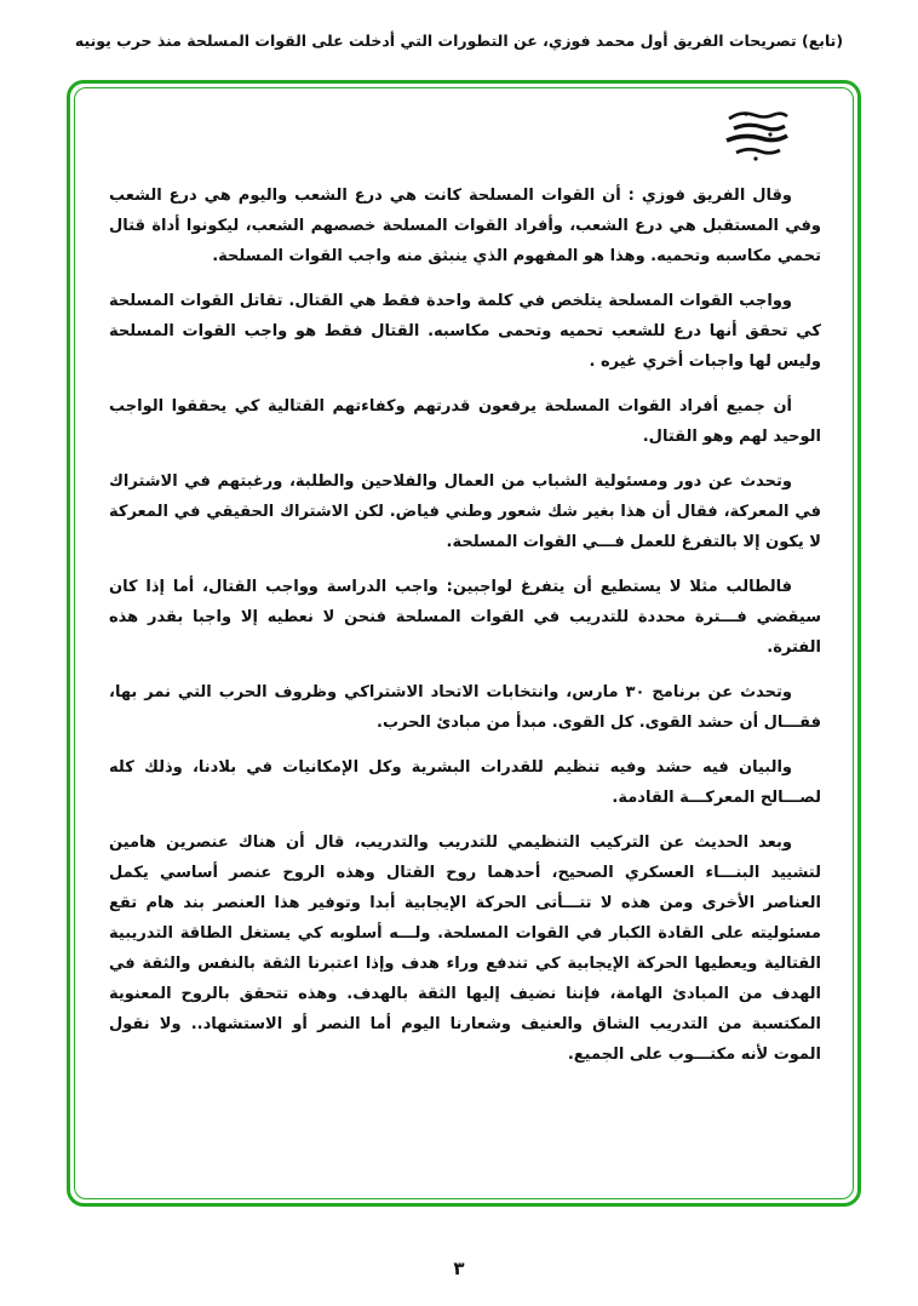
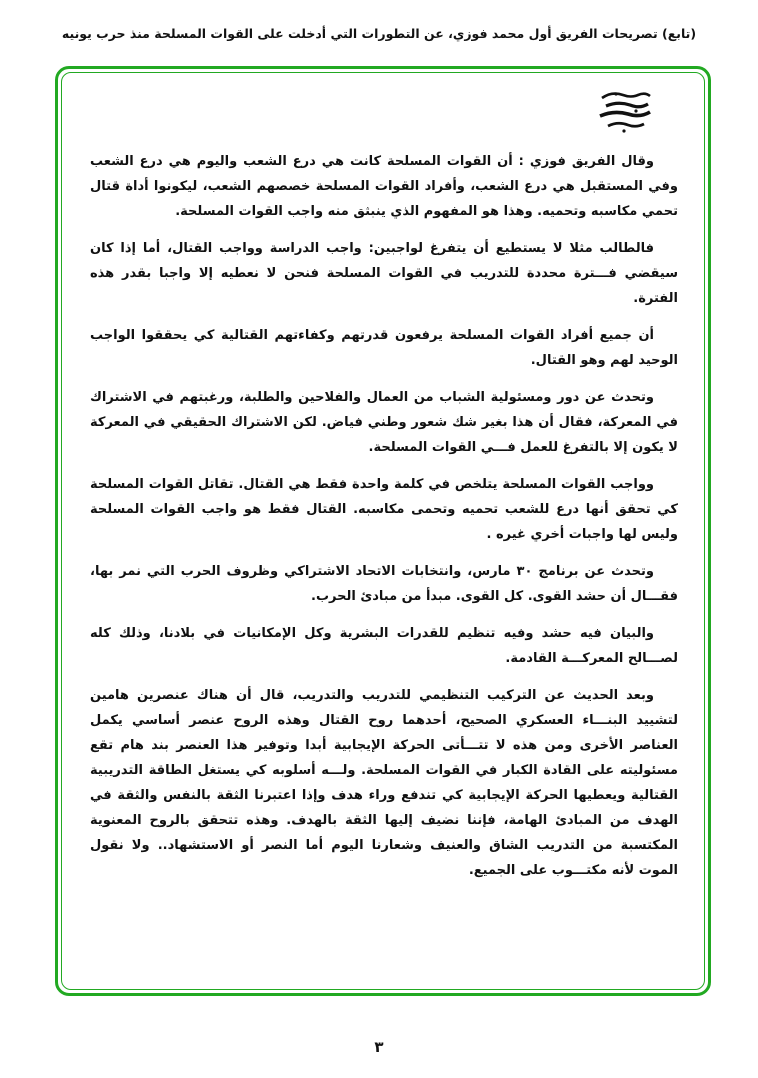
  (تابع) تصريحات الفريق أول محمد فوزي، عن التطورات التي أدخلت على القوات المسلحة منذ حرب يونيه
  وقال الفريق فوزي : أن القوات المسلحة كانت هي درع الشعب واليوم هي درع الشعب وفي المستقبل هي درع الشعب، وأفراد القوات المسلحة خصصهم الشعب، ليكونوا أداة قتال تحمي مكاسبه وتحميه. وهذا هو المفهوم الذي ينبثق منه واجب القوات المسلحة.
- وواجب القوات المسلحة يتلخص في كلمة واحدة فقط هي القتال. تقاتل القوات المسلحة كي تحقق أنها درع للشعب تحميه وتحمى مكاسبه. القتال فقط هو واجب القوات المسلحة وليس لها واجبات أخري غيره .
+ فالطالب مثلا لا يستطيع أن يتفرغ لواجبين: واجب الدراسة وواجب القتال، أما إذا كان سيقضي فـــترة محددة للتدريب في القوات المسلحة فنحن لا نعطيه إلا واجبا بقدر هذه الفترة.
  أن جميع أفراد القوات المسلحة يرفعون قدرتهم وكفاءتهم القتالية كي يحققوا الواجب الوحيد لهم وهو القتال.
  وتحدث عن دور ومسئولية الشباب من العمال والفلاحين والطلبة، ورغبتهم في الاشتراك في المعركة، فقال أن هذا بغير شك شعور وطني فياض. لكن الاشتراك الحقيقي في المعركة لا يكون إلا بالتفرغ للعمل فـــي القوات المسلحة.
- فالطالب مثلا لا يستطيع أن يتفرغ لواجبين: واجب الدراسة وواجب القتال، أما إذا كان سيقضي فـــترة محددة للتدريب في القوات المسلحة فنحن لا نعطيه إلا واجبا بقدر هذه الفترة.
+ وواجب القوات المسلحة يتلخص في كلمة واحدة فقط هي القتال. تقاتل القوات المسلحة كي تحقق أنها درع للشعب تحميه وتحمى مكاسبه. القتال فقط هو واجب القوات المسلحة وليس لها واجبات أخري غيره .
  وتحدث عن برنامج ٣٠ مارس، وانتخابات الاتحاد الاشتراكي وظروف الحرب التي نمر بها، فقـــال أن حشد القوى. كل القوى. مبدأ من مبادئ الحرب.
  والبيان فيه حشد وفيه تنظيم للقدرات البشرية وكل الإمكانيات في بلادنا، وذلك كله لصـــالح المعركـــة القادمة.
  وبعد الحديث عن التركيب التنظيمي للتدريب والتدريب، قال أن هناك عنصرين هامين لتشييد البنـــاء العسكري الصحيح، أحدهما روح القتال وهذه الروح عنصر أساسي يكمل العناصر الأخرى ومن هذه لا تتـــأتى الحركة الإيجابية أبدا وتوفير هذا العنصر بند هام تقع مسئوليته على القادة الكبار في القوات المسلحة. ولـــه أسلوبه كي يستغل الطاقة التدريبية القتالية ويعطيها الحركة الإيجابية كي تندفع وراء هدف وإذا اعتبرنا الثقة بالنفس والثقة في الهدف من المبادئ الهامة، فإننا نضيف إليها الثقة بالهدف. وهذه تتحقق بالروح المعنوية المكتسبة من التدريب الشاق والعنيف وشعارنا اليوم أما النصر أو الاستشهاد.. ولا نقول الموت لأنه مكتـــوب على الجميع.
  ٣
